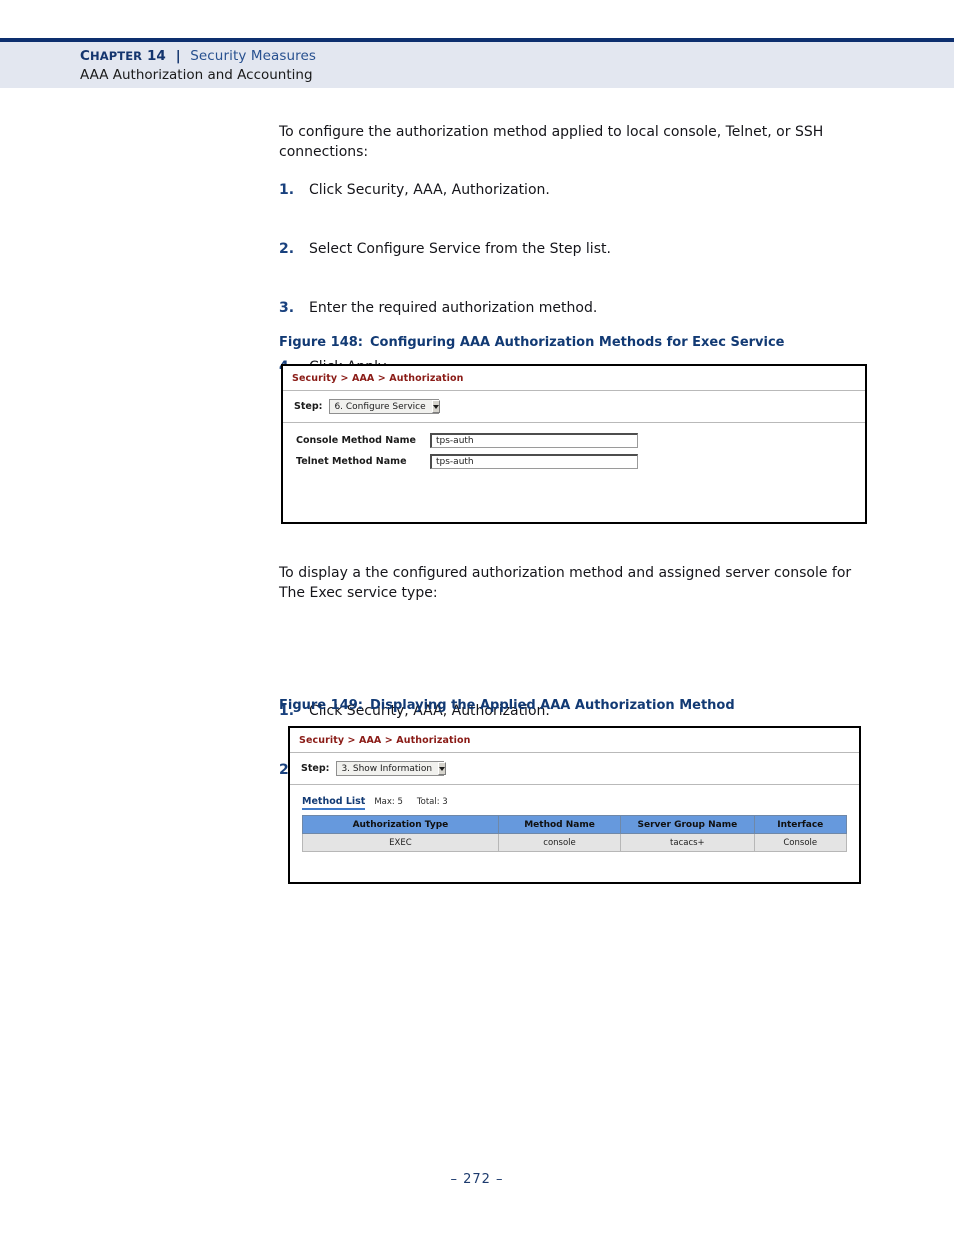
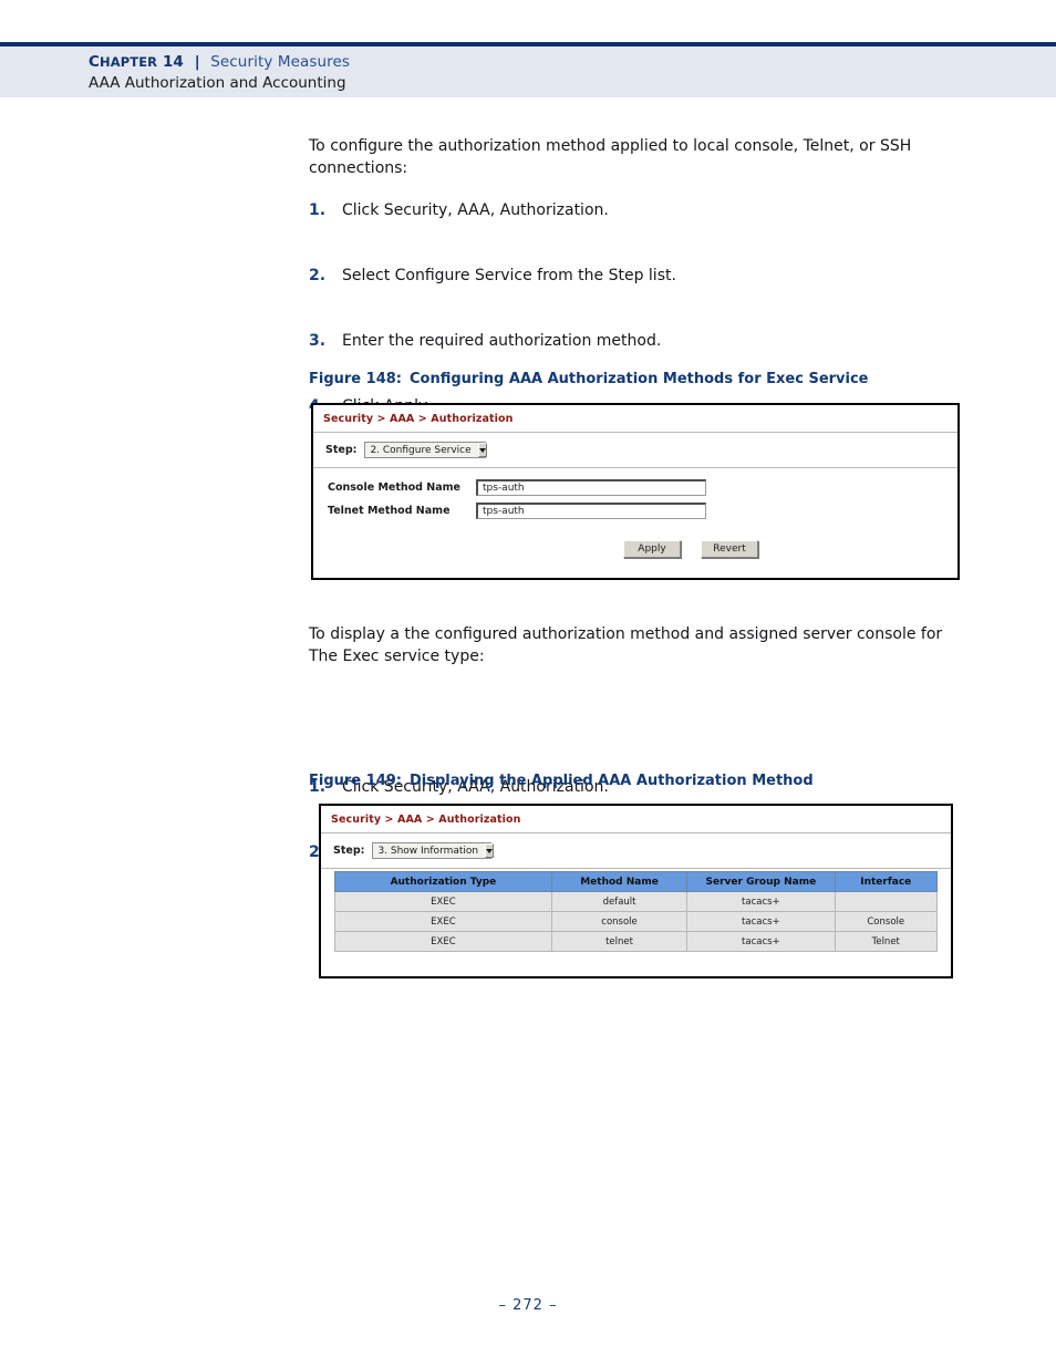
  CHAPTER 14 | Security Measures
  AAA Authorization and Accounting
  To configure the authorization method applied to local console, Telnet, or SSH connections:
  1.
  Click Security, AAA, Authorization.
  2.
  Select Configure Service from the Step list.
  3.
  Enter the required authorization method.
  Figure 148: Configuring AAA Authorization Methods for Exec Service
  Security > AAA > Authorization
  Step:
- 6. Configure Service
+ 2. Configure Service
  Console Method Name
  tps-auth
  Telnet Method Name
  tps-auth
+ Apply
+ Revert
  To display a the configured authorization method and assigned server console for The Exec service type:
  1.
  Click Security, AAA, Authorization.
  Figure 149: Displaying the Applied AAA Authorization Method
  Security > AAA > Authorization
  Step:
  3. Show Information
- Method List
- Max: 5
- Total: 3
  Authorization Type	Method Name	Server Group Name	Interface
+ EXEC	default	tacacs+
  EXEC	console	tacacs+	Console
+ EXEC	telnet	tacacs+	Telnet
  – 272 –
